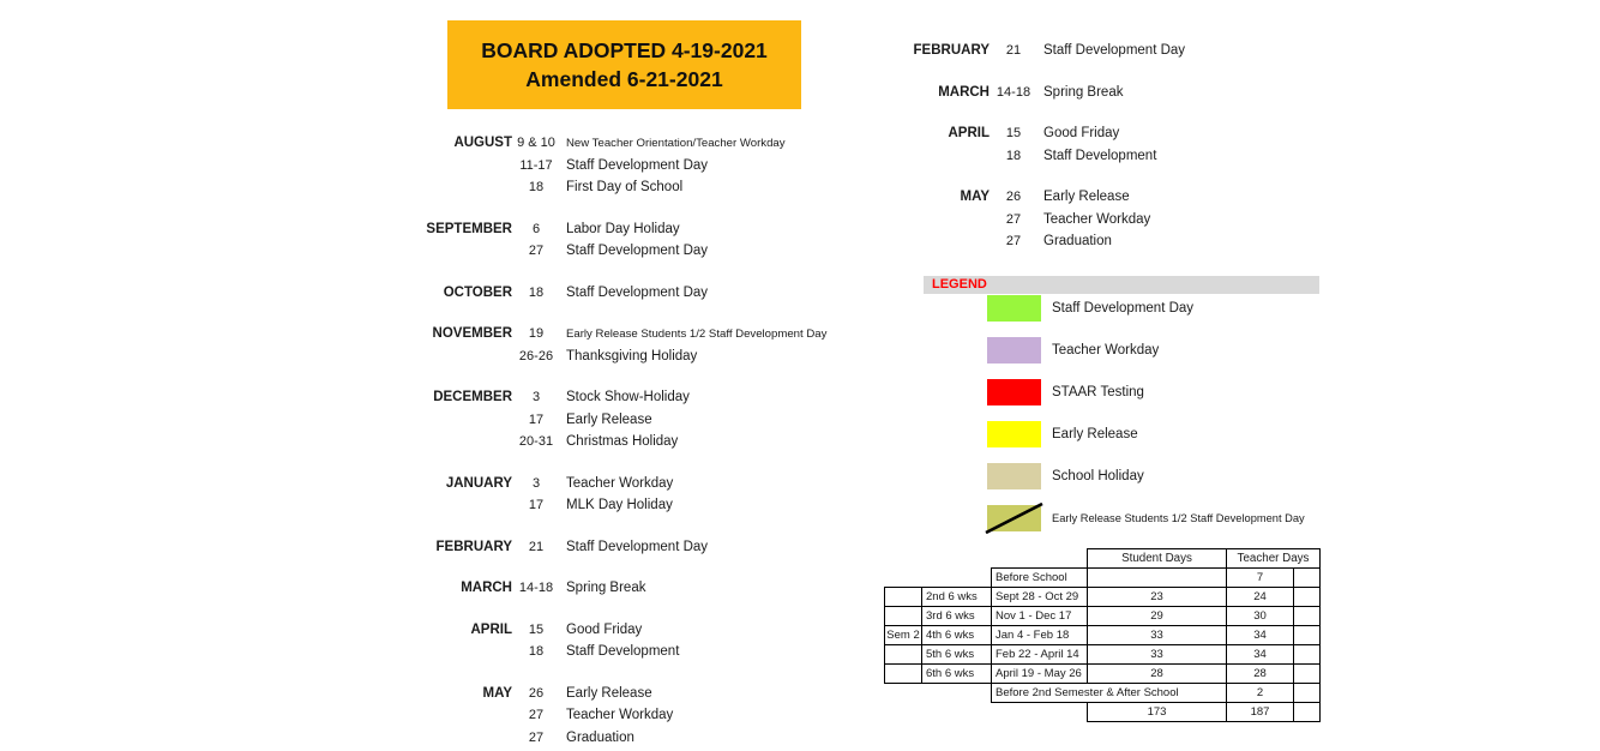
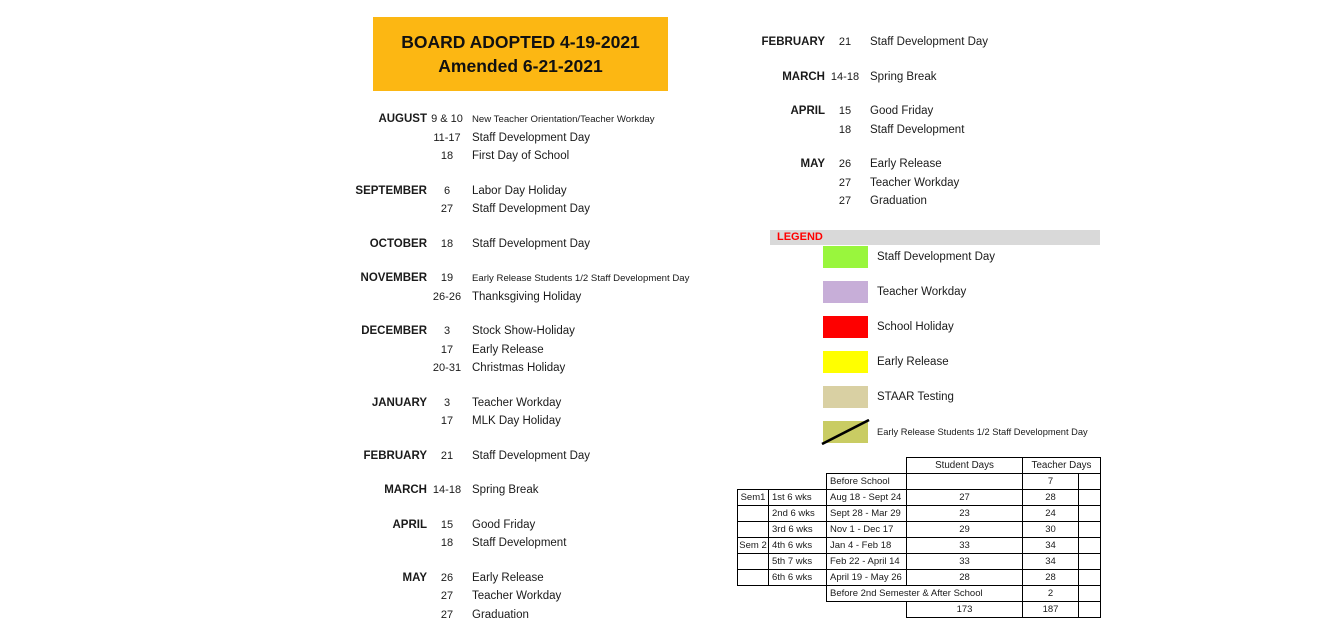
  BOARD ADOPTED 4-19-2021
  Amended 6-21-2021
  AUGUST
  9 & 10
  New Teacher Orientation/Teacher Workday
  11-17
  Staff Development Day
  18
  First Day of School
  SEPTEMBER
  6
  Labor Day Holiday
  27
  Staff Development Day
  OCTOBER
  18
  Staff Development Day
  NOVEMBER
  19
  Early Release Students 1/2 Staff Development Day
  26-26
  Thanksgiving Holiday
  DECEMBER
  3
  Stock Show-Holiday
  17
  Early Release
  20-31
  Christmas Holiday
  JANUARY
  3
  Teacher Workday
  17
  MLK Day Holiday
  FEBRUARY
  21
  Staff Development Day
  MARCH
  14-18
  Spring Break
  APRIL
  15
  Good Friday
  18
  Staff Development
  MAY
  26
  Early Release
  27
  Teacher Workday
  27
  Graduation
  FEBRUARY
  21
  Staff Development Day
  MARCH
  14-18
  Spring Break
  APRIL
  15
  Good Friday
  18
  Staff Development
  MAY
  26
  Early Release
  27
  Teacher Workday
  27
  Graduation
  LEGEND
  Staff Development Day
  Teacher Workday
- STAAR Testing
+ School Holiday
  Early Release
- School Holiday
+ STAAR Testing
  Early Release Students 1/2 Staff Development Day
  	Student Days	Teacher Days
  	Before School		7
+ Sem1	1st 6 wks	Aug 18 - Sept 24	27	28
- 	2nd 6 wks	Sept 28 - Oct 29	23	24
+ 	2nd 6 wks	Sept 28 - Mar 29	23	24
  	3rd 6 wks	Nov 1 - Dec 17	29	30
  Sem 2	4th 6 wks	Jan 4 - Feb 18	33	34
- 	5th 6 wks	Feb 22 - April 14	33	34
+ 	5th 7 wks	Feb 22 - April 14	33	34
  	6th 6 wks	April 19 - May 26	28	28
  	Before 2nd Semester & After School	2
  	173	187
